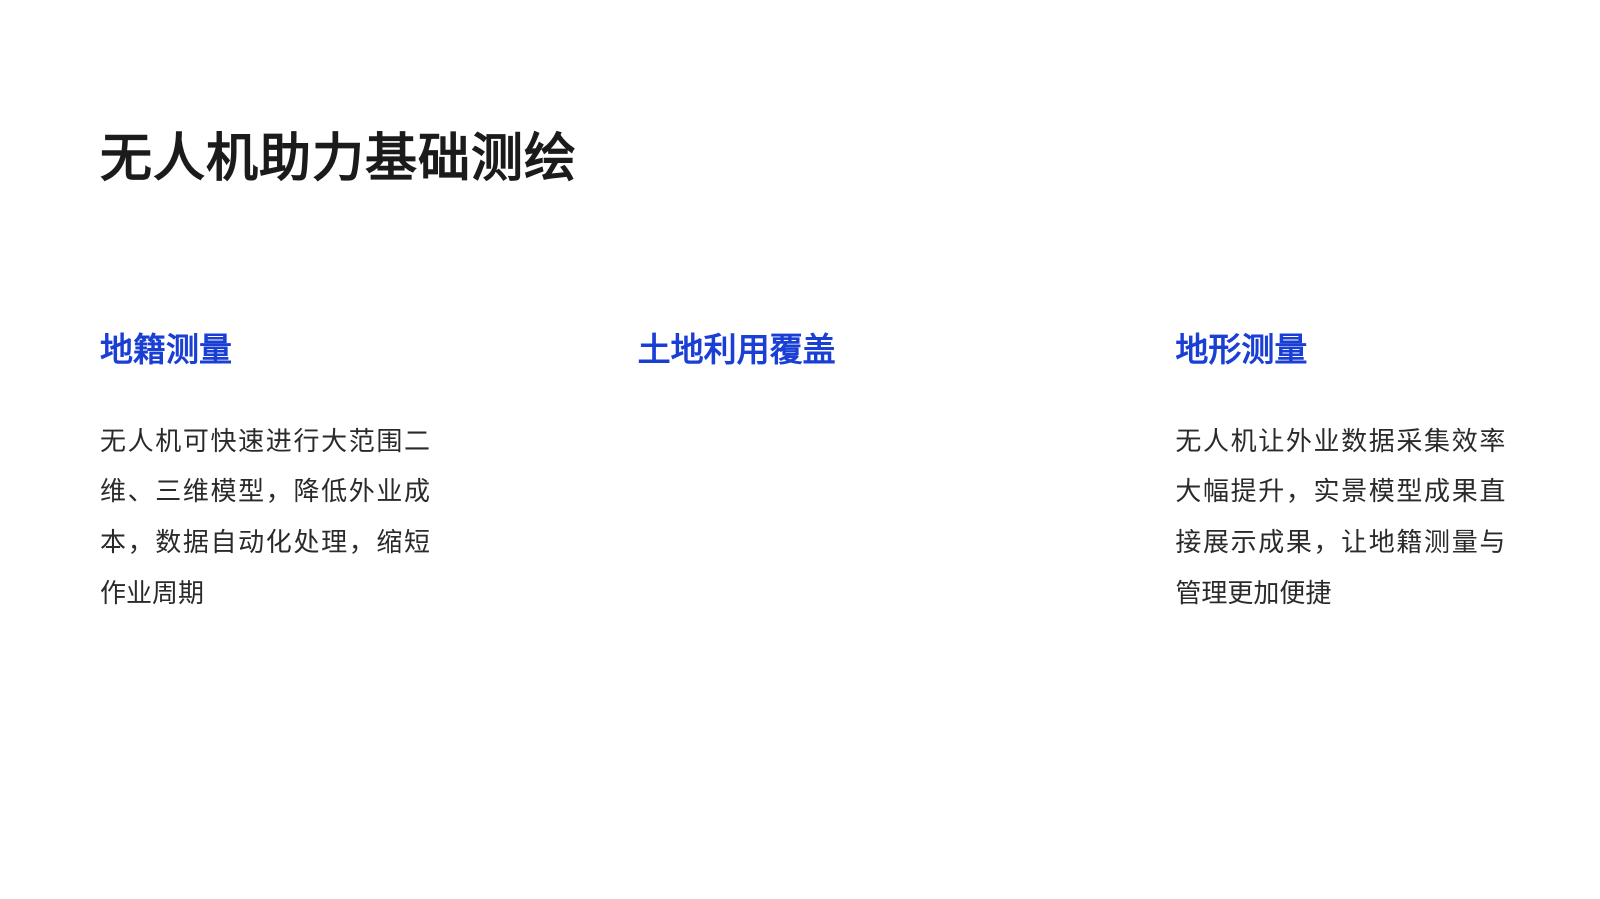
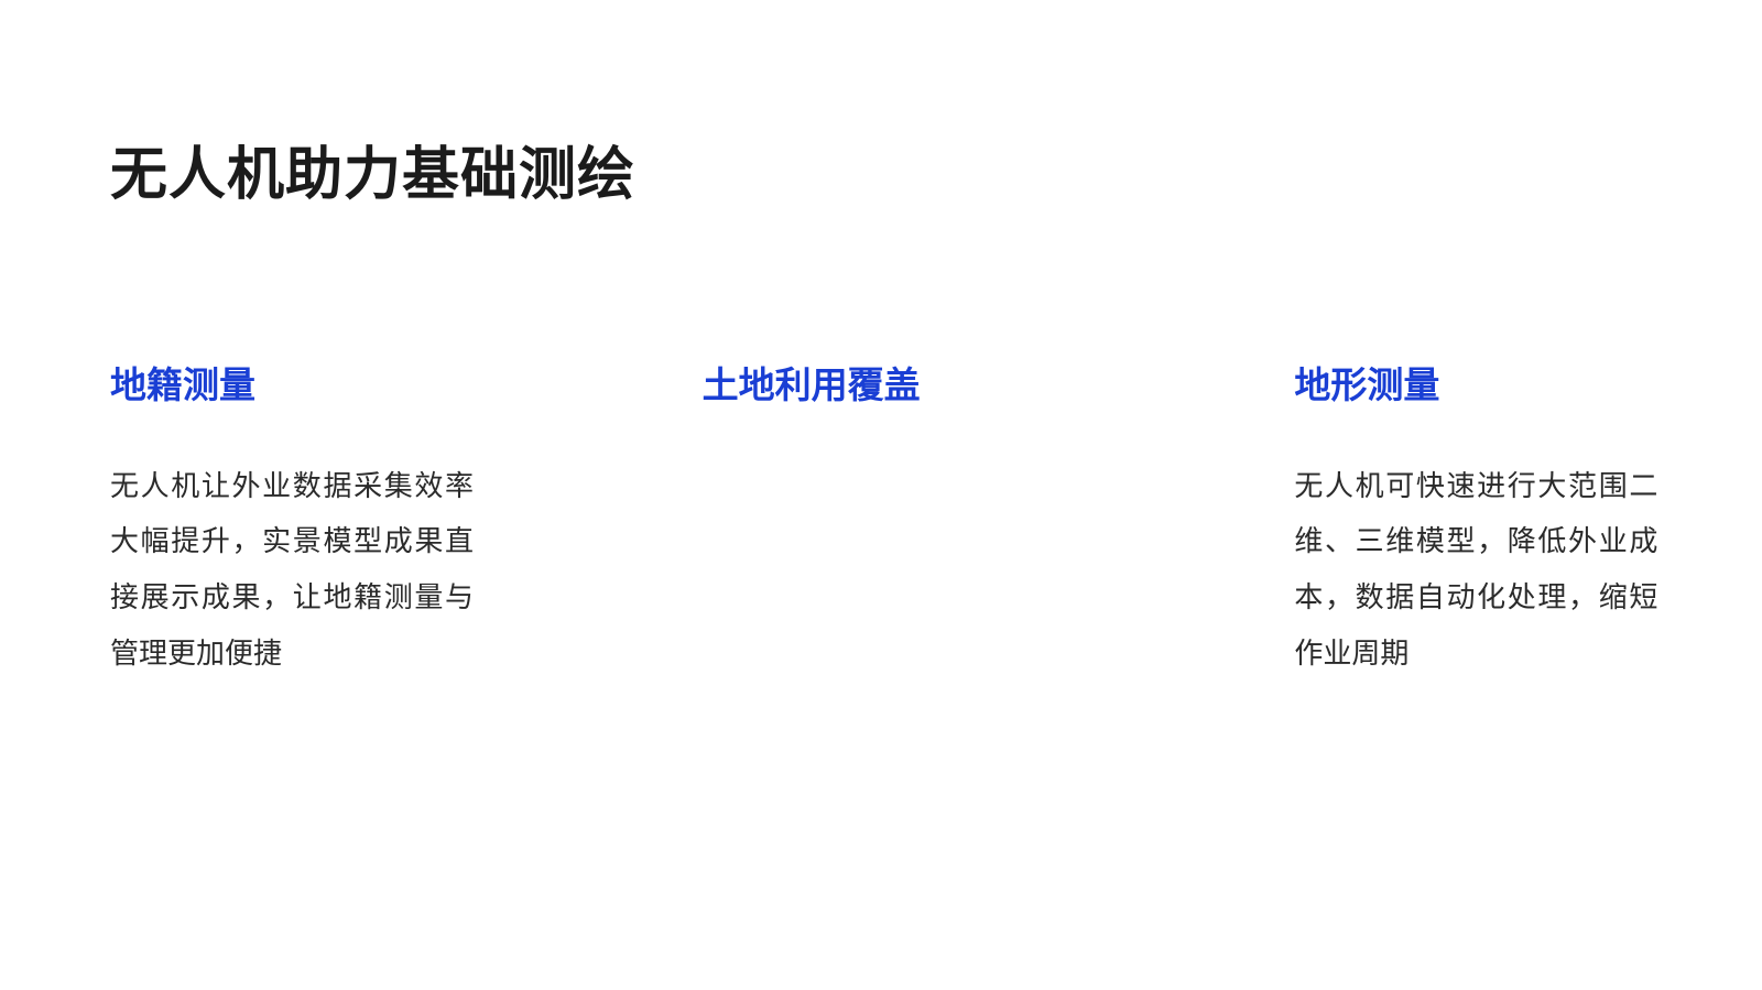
  无人机助力基础测绘
  地籍测量
- 无人机可快速进行大范围二维、三维模型，降低外业成本，数据自动化处理，缩短作业周期
+ 无人机让外业数据采集效率大幅提升，实景模型成果直接展示成果，让地籍测量与管理更加便捷
  土地利用覆盖
  地形测量
- 无人机让外业数据采集效率大幅提升，实景模型成果直接展示成果，让地籍测量与管理更加便捷
+ 无人机可快速进行大范围二维、三维模型，降低外业成本，数据自动化处理，缩短作业周期
